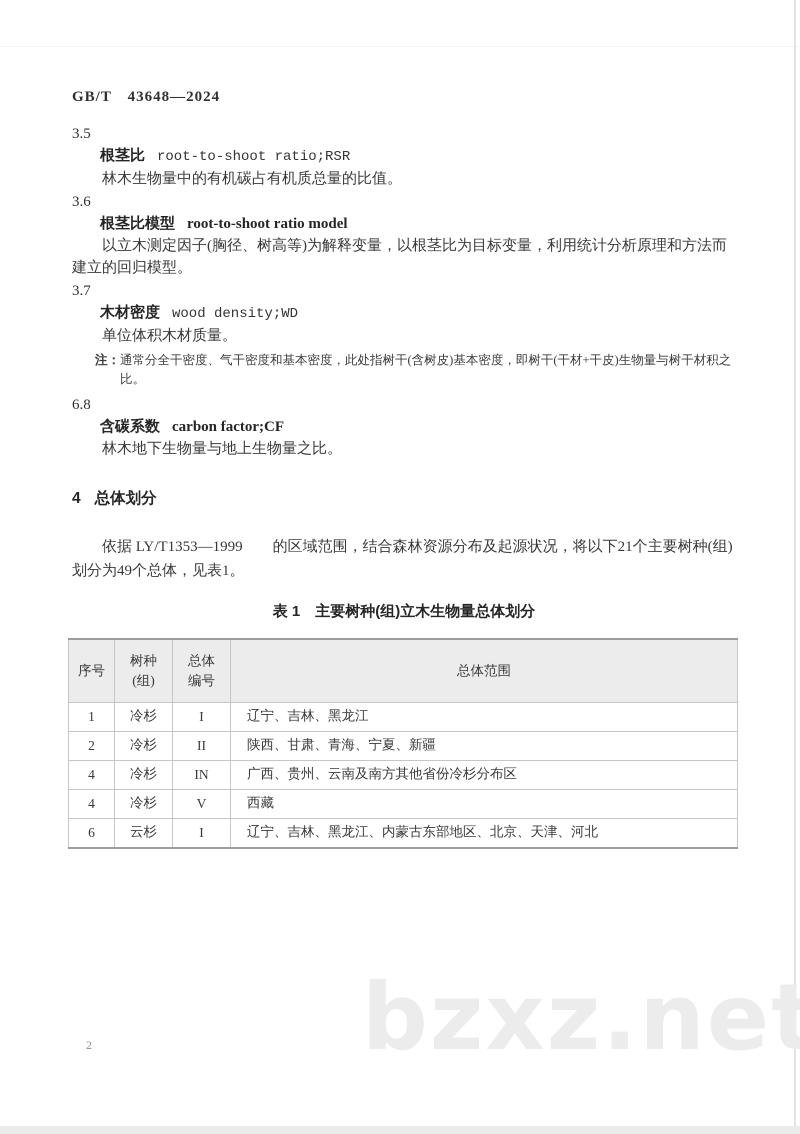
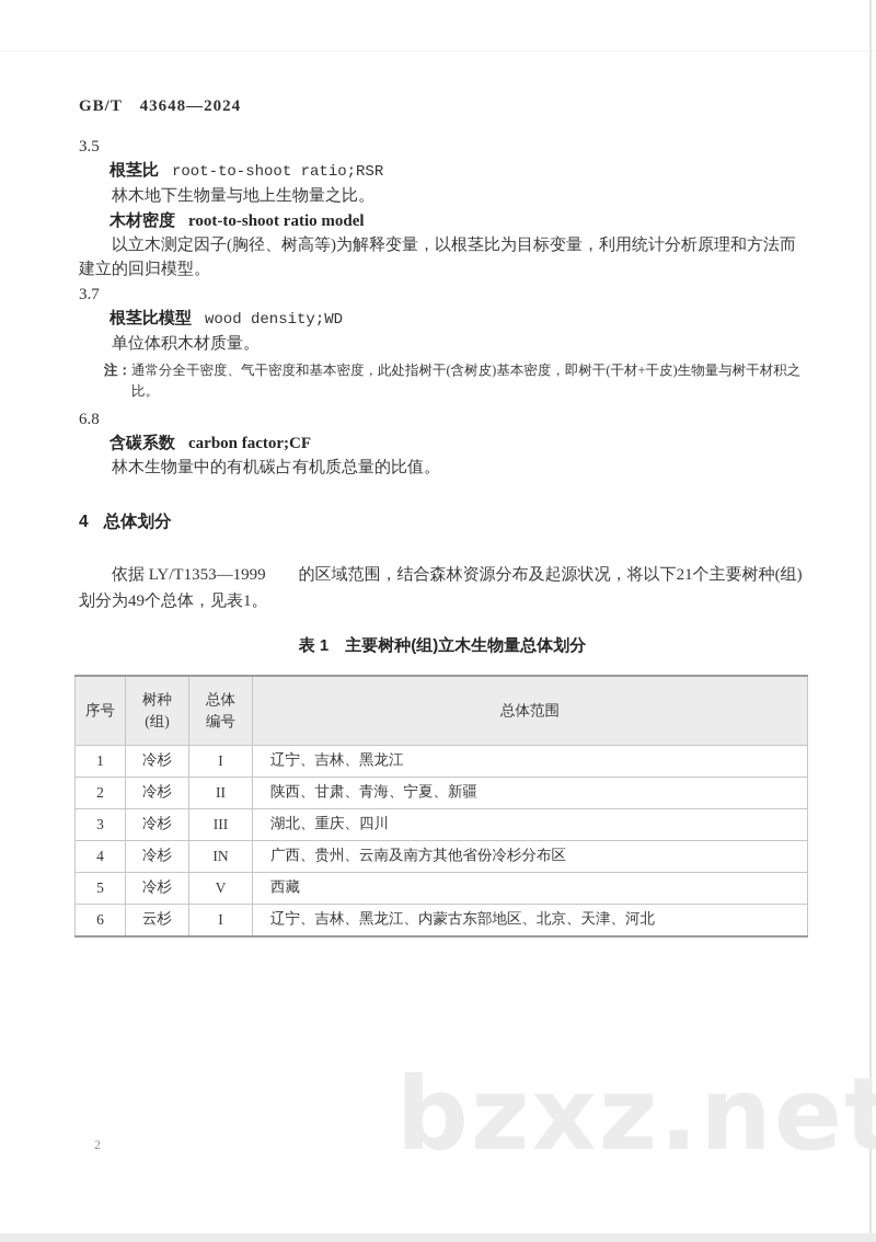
  bzxz.net
  2
  GB/T 43648—2024
  3.5
  根茎比 root-to-shoot ratio;RSR
- 林木生物量中的有机碳占有机质总量的比值。
+ 林木地下生物量与地上生物量之比。
- 3.6
- 根茎比模型 root-to-shoot ratio model
+ 木材密度 root-to-shoot ratio model
  以立木测定因子(胸径、树高等)为解释变量，以根茎比为目标变量，利用统计分析原理和方法而建立的回归模型。
  3.7
- 木材密度 wood density;WD
+ 根茎比模型 wood density;WD
  单位体积木材质量。
  注：通常分全干密度、气干密度和基本密度，此处指树干(含树皮)基本密度，即树干(干材+干皮)生物量与树干材积之比。
  6.8
  含碳系数 carbon factor;CF
- 林木地下生物量与地上生物量之比。
+ 林木生物量中的有机碳占有机质总量的比值。
  4 总体划分
  依据 LY/T1353—1999 的区域范围，结合森林资源分布及起源状况，将以下21个主要树种(组)划分为49个总体，见表1。
  表 1 主要树种(组)立木生物量总体划分
  序号	树种 (组)	总体 编号	总体范围
  1	冷杉	I	辽宁、吉林、黑龙江
  2	冷杉	II	陕西、甘肃、青海、宁夏、新疆
+ 3	冷杉	III	湖北、重庆、四川
  4	冷杉	IN	广西、贵州、云南及南方其他省份冷杉分布区
- 4	冷杉	V	西藏
+ 5	冷杉	V	西藏
  6	云杉	I	辽宁、吉林、黑龙江、内蒙古东部地区、北京、天津、河北
